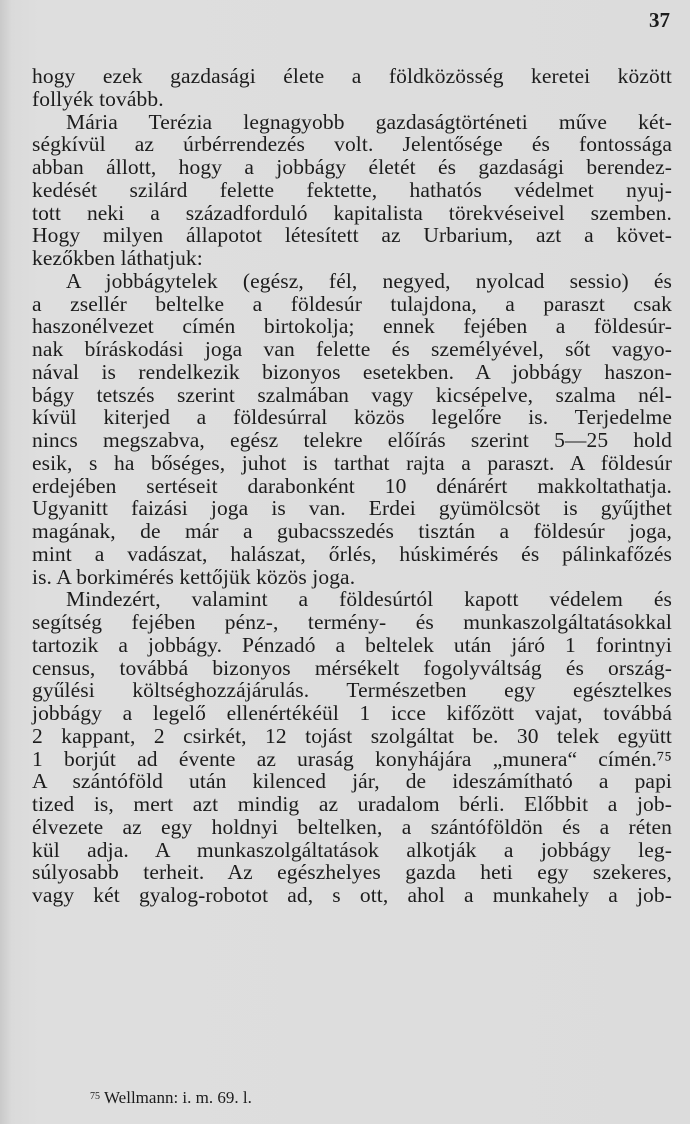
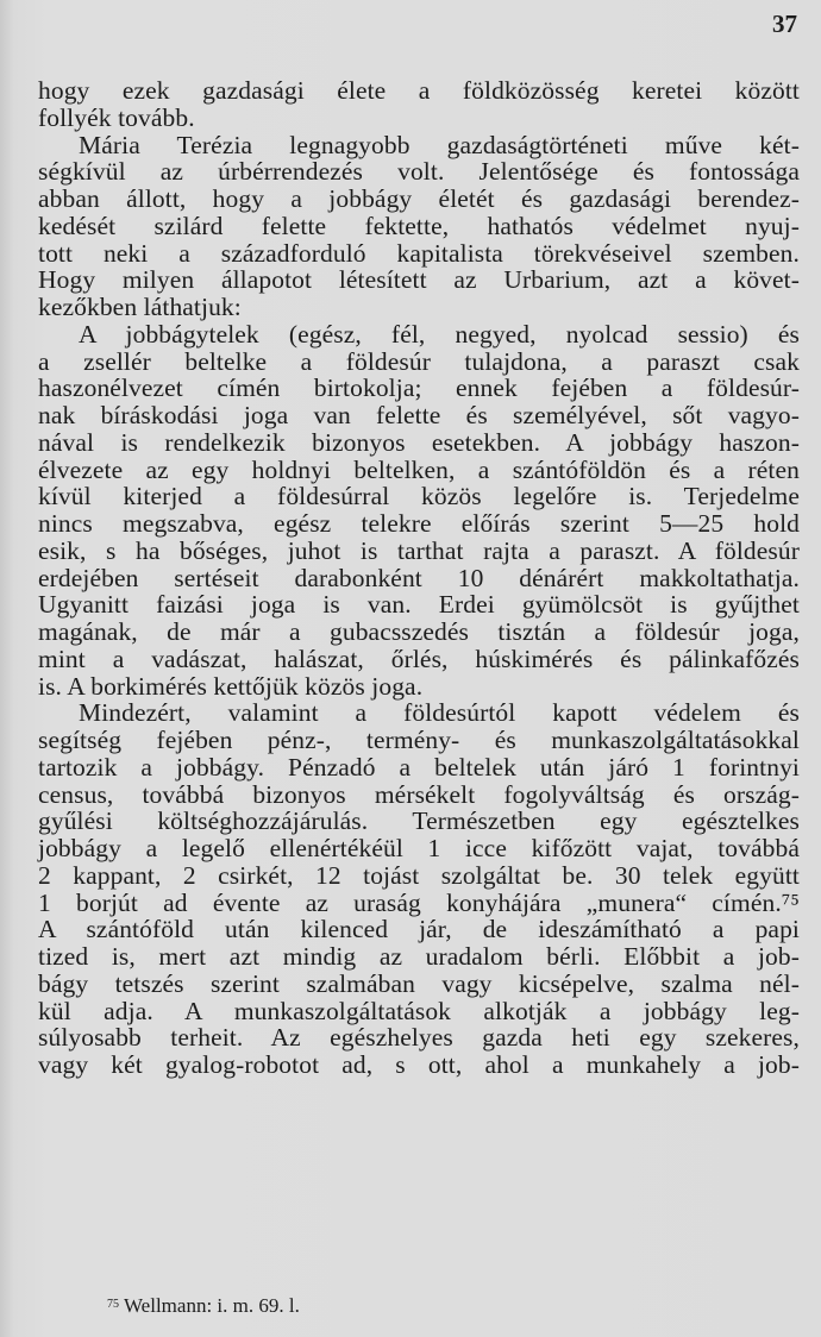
  37
  hogy ezek gazdasági élete a földközösség keretei között
  follyék tovább.
  Mária Terézia legnagyobb gazdaságtörténeti műve két-
  ségkívül az úrbérrendezés volt. Jelentősége és fontossága
  abban állott, hogy a jobbágy életét és gazdasági berendez-
  kedését szilárd felette fektette, hathatós védelmet nyuj-
  tott neki a századforduló kapitalista törekvéseivel szemben.
  Hogy milyen állapotot létesített az Urbarium, azt a követ-
  kezőkben láthatjuk:
  A jobbágytelek (egész, fél, negyed, nyolcad sessio) és
  a zsellér beltelke a földesúr tulajdona, a paraszt csak
  haszonélvezet címén birtokolja; ennek fejében a földesúr-
  nak bíráskodási joga van felette és személyével, sőt vagyo-
  nával is rendelkezik bizonyos esetekben. A jobbágy haszon-
- bágy tetszés szerint szalmában vagy kicsépelve, szalma nél-
+ élvezete az egy holdnyi beltelken, a szántóföldön és a réten
  kívül kiterjed a földesúrral közös legelőre is. Terjedelme
  nincs megszabva, egész telekre előírás szerint 5—25 hold
  esik, s ha bőséges, juhot is tarthat rajta a paraszt. A földesúr
  erdejében sertéseit darabonként 10 dénárért makkoltathatja.
  Ugyanitt faizási joga is van. Erdei gyümölcsöt is gyűjthet
  magának, de már a gubacsszedés tisztán a földesúr joga,
  mint a vadászat, halászat, őrlés, húskimérés és pálinkafőzés
  is. A borkimérés kettőjük közös joga.
  Mindezért, valamint a földesúrtól kapott védelem és
  segítség fejében pénz-, termény- és munkaszolgáltatásokkal
  tartozik a jobbágy. Pénzadó a beltelek után járó 1 forintnyi
  census, továbbá bizonyos mérsékelt fogolyváltság és ország-
  gyűlési költséghozzájárulás. Természetben egy egésztelkes
  jobbágy a legelő ellenértékéül 1 icce kifőzött vajat, továbbá
  2 kappant, 2 csirkét, 12 tojást szolgáltat be. 30 telek együtt
  1 borjút ad évente az uraság konyhájára „munera“ címén.⁷⁵
  A szántóföld után kilenced jár, de ideszámítható a papi
  tized is, mert azt mindig az uradalom bérli. Előbbit a job-
- élvezete az egy holdnyi beltelken, a szántóföldön és a réten
+ bágy tetszés szerint szalmában vagy kicsépelve, szalma nél-
  kül adja. A munkaszolgáltatások alkotják a jobbágy leg-
  súlyosabb terheit. Az egészhelyes gazda heti egy szekeres,
  vagy két gyalog-robotot ad, s ott, ahol a munkahely a job-
  75 Wellmann: i. m. 69. l.
